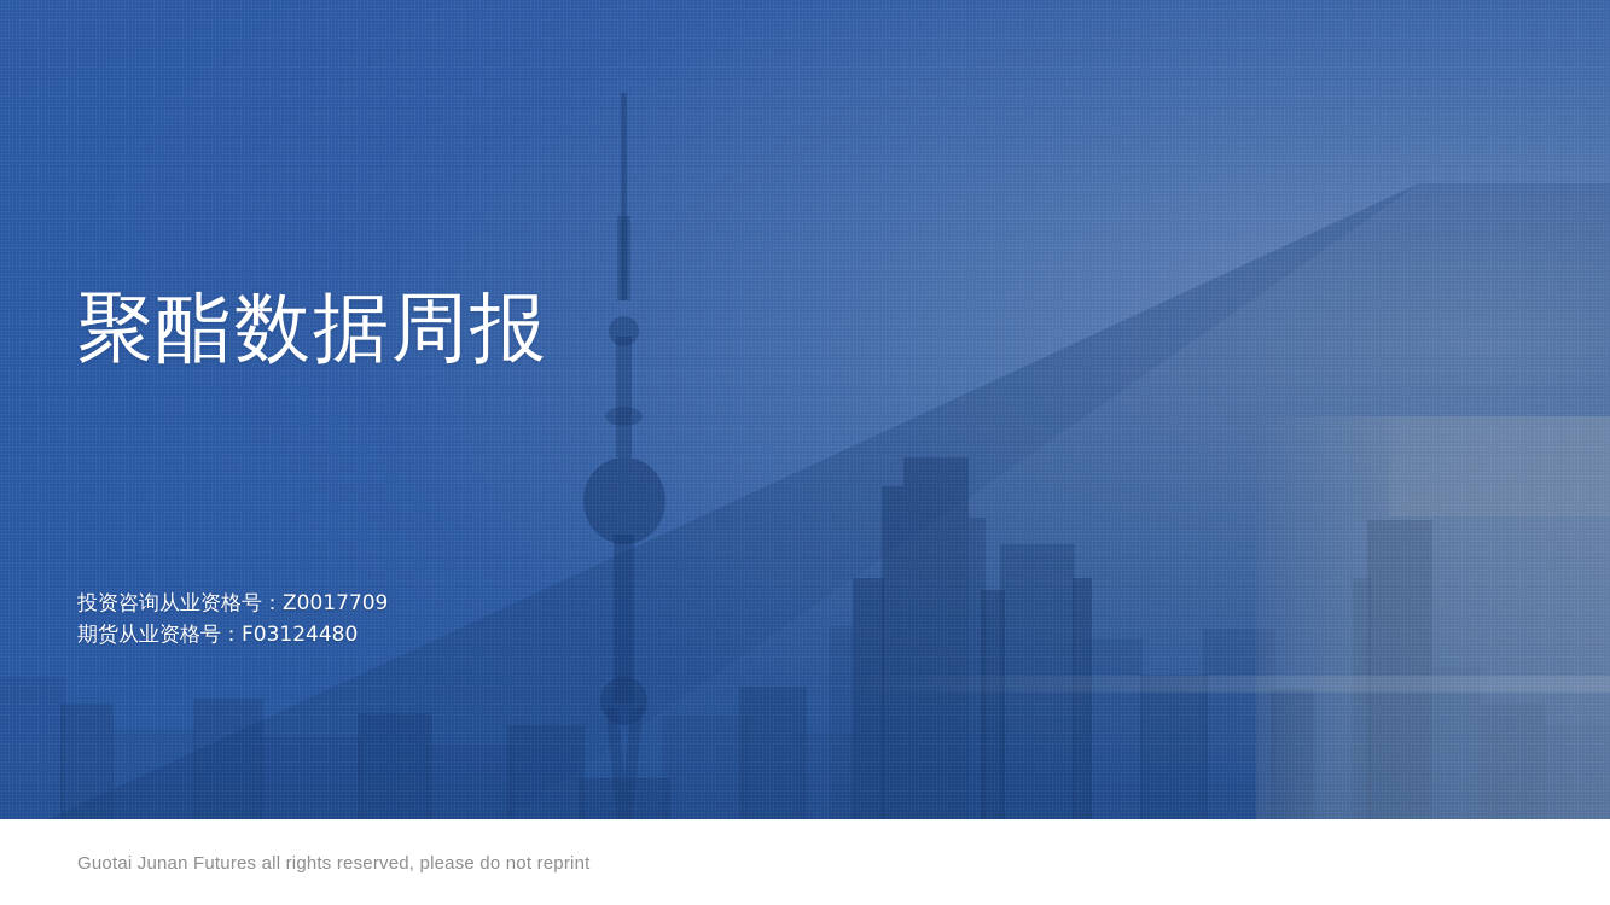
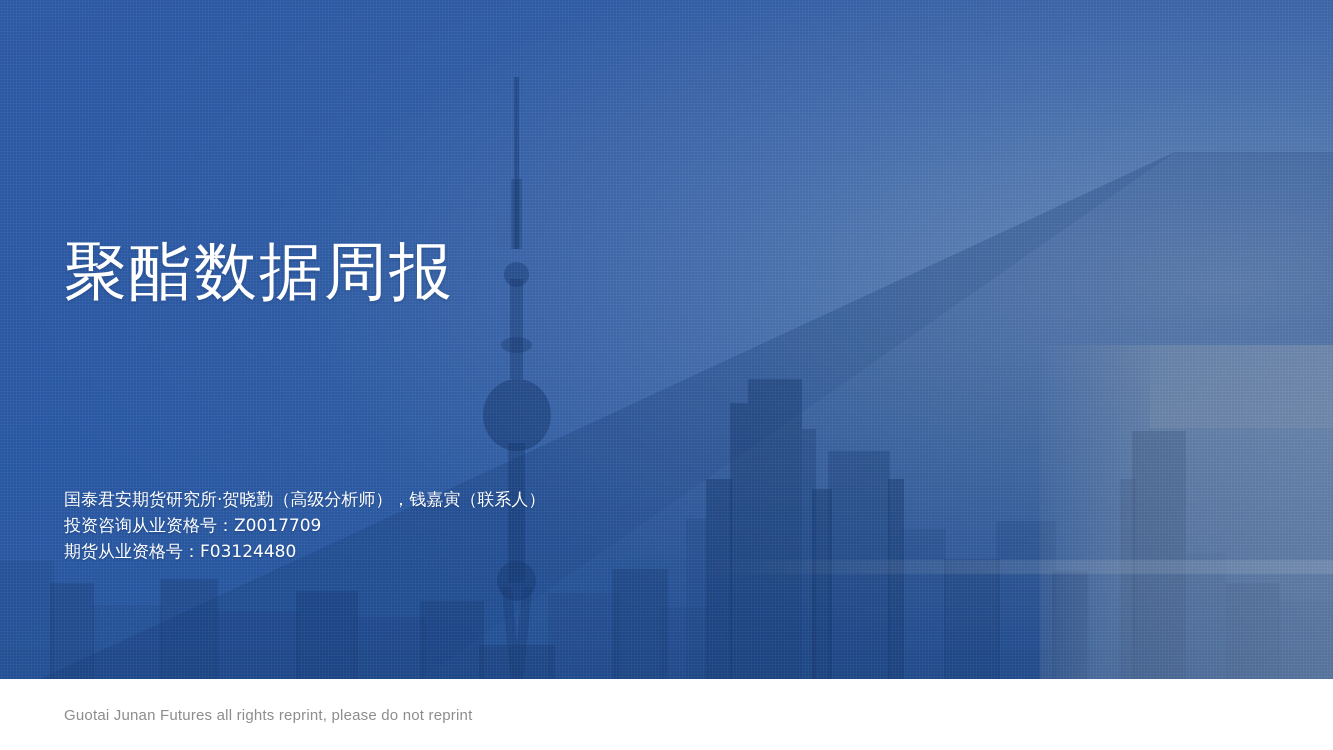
  聚酯数据周报
+ 国泰君安期货研究所·贺晓勤（高级分析师），钱嘉寅（联系人）
  投资咨询从业资格号：Z0017709
  期货从业资格号：F03124480
- Guotai Junan Futures all rights reserved, please do not reprint
+ Guotai Junan Futures all rights reprint, please do not reprint
